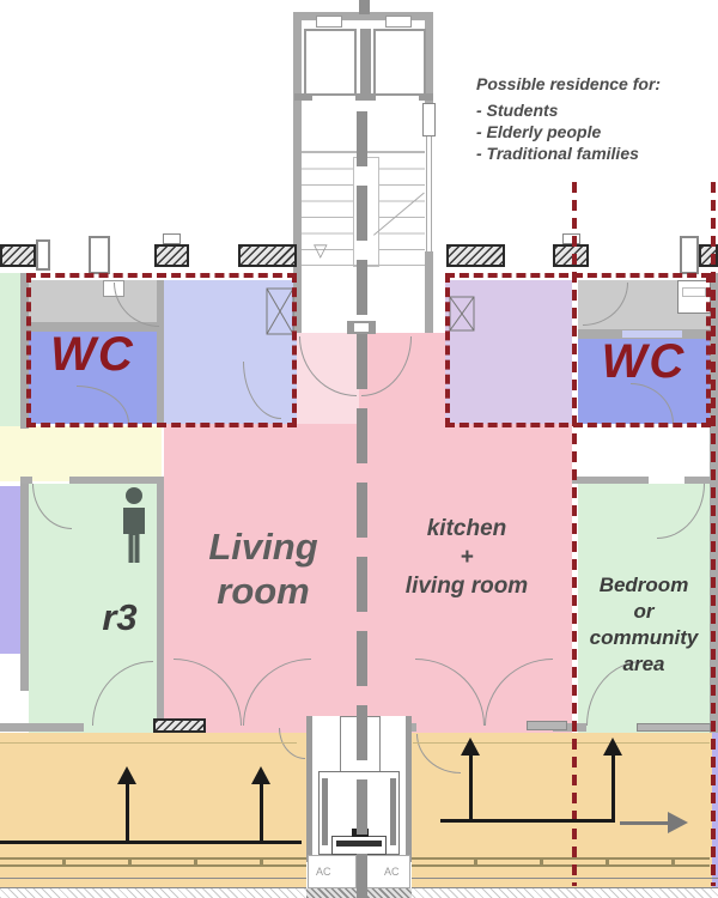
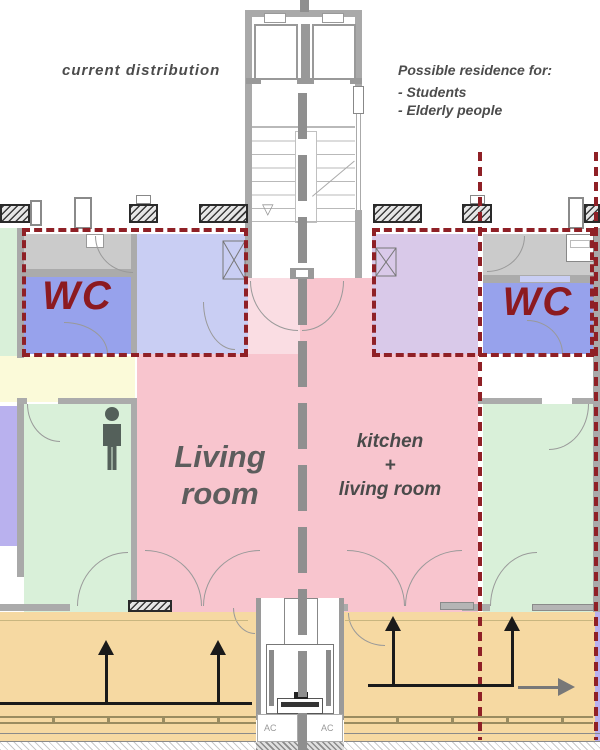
  ▽
  AC
  AC
+ current distribution
  Possible residence for:
  - Students
  - Elderly people
- - Traditional families
  WC
  WC
  Living
  room
  kitchen
  +
  living room
- r3
- Bedroom
- or
- community
- area
